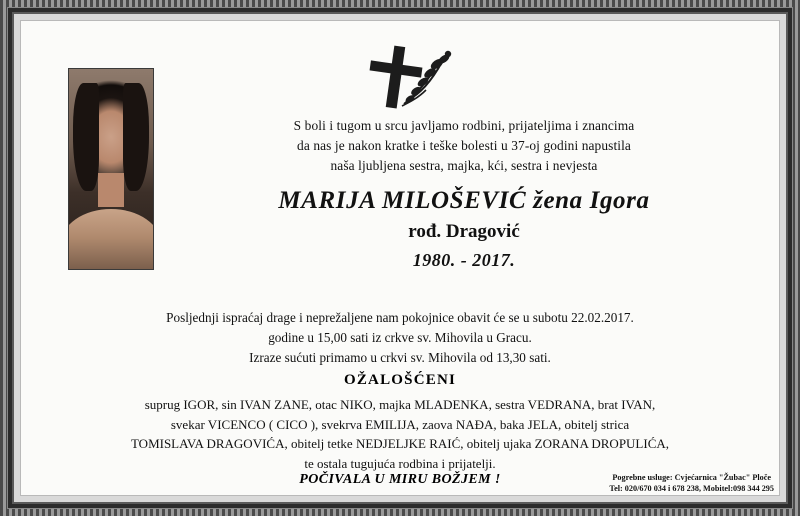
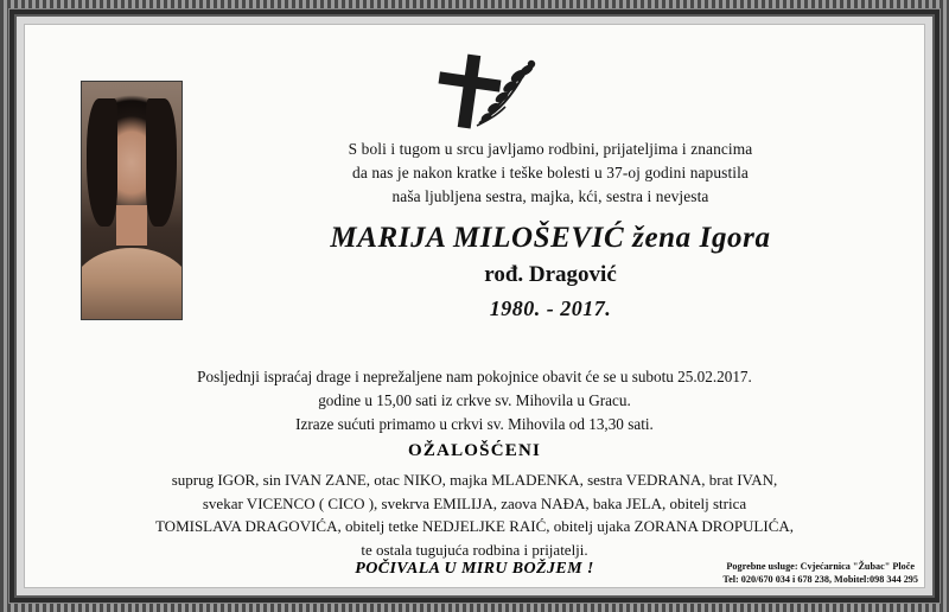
  S boli i tugom u srcu javljamo rodbini, prijateljima i znancima
  da nas je nakon kratke i teške bolesti u 37-oj godini napustila
  naša ljubljena sestra, majka, kći, sestra i nevjesta
  MARIJA MILOŠEVIĆ žena Igora
  rođ. Dragović
  1980. - 2017.
- Posljednji ispraćaj drage i neprežaljene nam pokojnice obavit će se u subotu 22.02.2017.
+ Posljednji ispraćaj drage i neprežaljene nam pokojnice obavit će se u subotu 25.02.2017.
  godine u 15,00 sati iz crkve sv. Mihovila u Gracu.
  Izraze sućuti primamo u crkvi sv. Mihovila od 13,30 sati.
  OŽALOŠĆENI
  suprug IGOR, sin IVAN ZANE, otac NIKO, majka MLADENKA, sestra VEDRANA, brat IVAN,
  svekar VICENCO ( CICO ), svekrva EMILIJA, zaova NAĐA, baka JELA, obitelj strica
  TOMISLAVA DRAGOVIĆA, obitelj tetke NEDJELJKE RAIĆ, obitelj ujaka ZORANA DROPULIĆA,
  te ostala tugujuća rodbina i prijatelji.
  POČIVALA U MIRU BOŽJEM !
  Pogrebne usluge: Cvjećarnica "Žubac" Ploče
  Tel: 020/670 034 i 678 238, Mobitel:098 344 295
